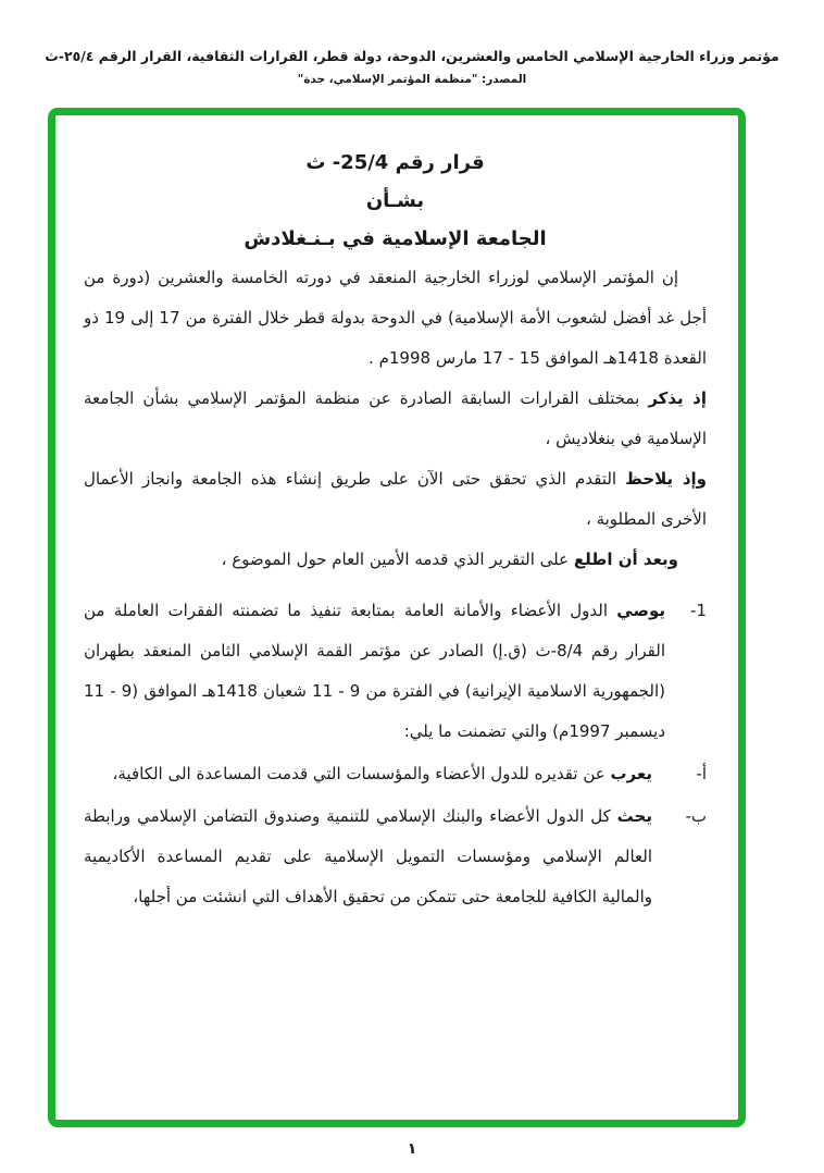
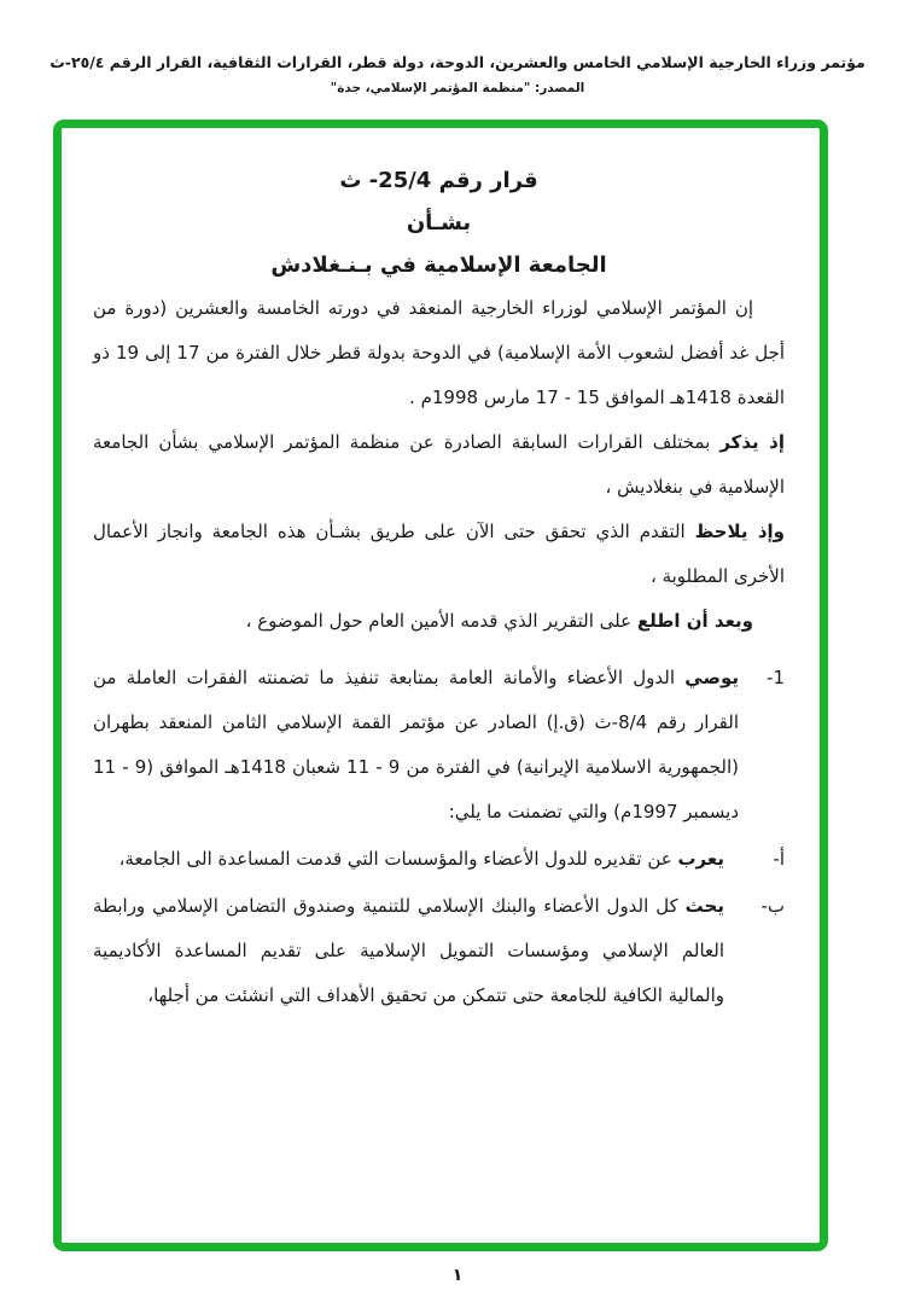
  مؤتمر وزراء الخارجية الإسلامي الخامس والعشرين، الدوحة، دولة قطر، القرارات الثقافية، القرار الرقم ٢٥/٤-ث
  المصدر: "منظمة المؤتمر الإسلامي، جدة"
  قرار رقم 25/4- ث
  بشـأن
  الجامعة الإسلامية في بـنـغلادش
  إن المؤتمر الإسلامي لوزراء الخارجية المنعقد في دورته الخامسة والعشرين (دورة من أجل غد أفضل لشعوب الأمة الإسلامية) في الدوحة بدولة قطر خلال الفترة من 17 إلى 19 ذو القعدة 1418هـ الموافق 15 - 17 مارس 1998م .
  إذ يذكر بمختلف القرارات السابقة الصادرة عن منظمة المؤتمر الإسلامي بشأن الجامعة الإسلامية في بنغلاديش ،
- وإذ يلاحظ التقدم الذي تحقق حتى الآن على طريق إنشاء هذه الجامعة وانجاز الأعمال الأخرى المطلوبة ،
+ وإذ يلاحظ التقدم الذي تحقق حتى الآن على طريق بشـأن هذه الجامعة وانجاز الأعمال الأخرى المطلوبة ،
  وبعد أن اطلع على التقرير الذي قدمه الأمين العام حول الموضوع ،
  1-
  يوصي الدول الأعضاء والأمانة العامة بمتابعة تنفيذ ما تضمنته الفقرات العاملة من القرار رقم 8/4-ث (ق.إ) الصادر عن مؤتمر القمة الإسلامي الثامن المنعقد بطهران (الجمهورية الاسلامية الإيرانية) في الفترة من 9 - 11 شعبان 1418هـ الموافق (9 - 11 ديسمبر 1997م) والتي تضمنت ما يلي:
  أ-
- يعرب عن تقديره للدول الأعضاء والمؤسسات التي قدمت المساعدة الى الكافية،
+ يعرب عن تقديره للدول الأعضاء والمؤسسات التي قدمت المساعدة الى الجامعة،
  ب-
  يحث كل الدول الأعضاء والبنك الإسلامي للتنمية وصندوق التضامن الإسلامي ورابطة العالم الإسلامي ومؤسسات التمويل الإسلامية على تقديم المساعدة الأكاديمية والمالية الكافية للجامعة حتى تتمكن من تحقيق الأهداف التي انشئت من أجلها،
  ١
